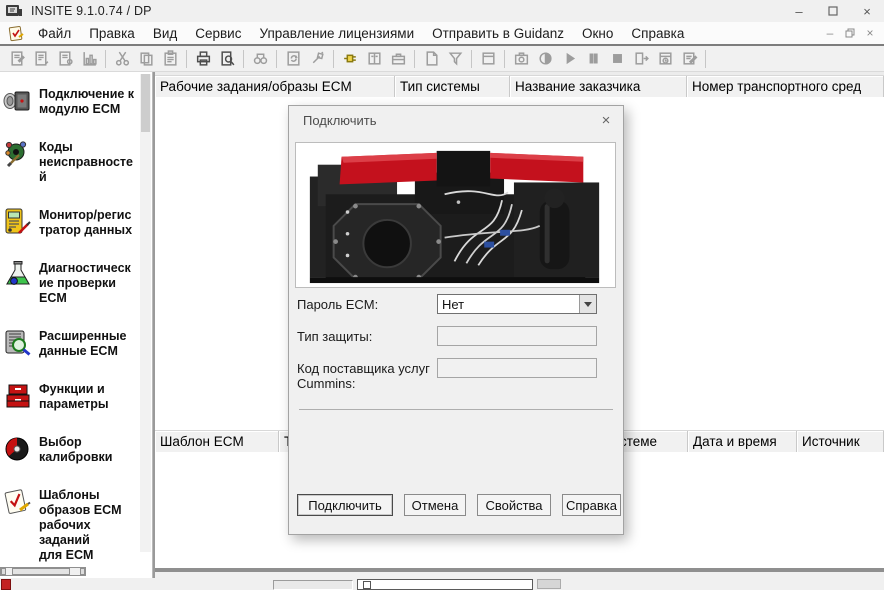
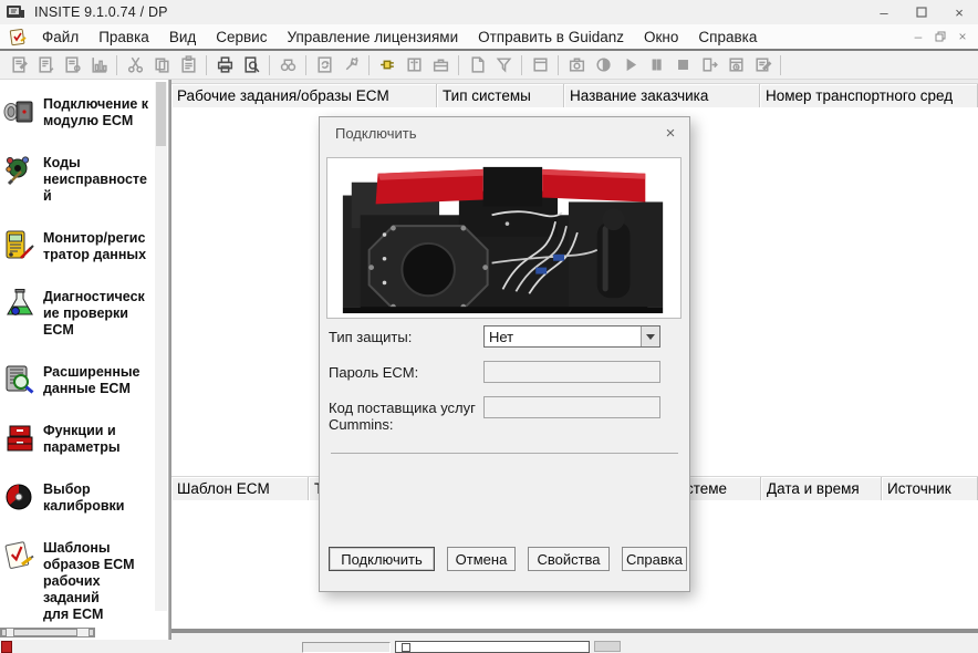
  INSITE 9.1.0.74 / DP
  –
  ×
  Файл
  Правка
  Вид
  Сервис
  Управление лицензиями
  Отправить в Guidanz
  Окно
  Справка
  –
  ×
  Подключение к
  модулю ECM
  Коды
  неисправносте
  й
  Монитор/регис
  тратор данных
  Диагностическ
  ие проверки
  ECM
  Расширенные
  данные ECM
  Функции и
  параметры
  Выбор
  калибровки
  Шаблоны
  образов ECM
  рабочих
  заданий
  для ECM
  Рабочие задания/образы ECM
  Тип системы
  Название заказчика
  Номер транспортного сред
  Шаблон ECM
  Дата и время
  Источник
  Подключить
  ×
- Пароль ECM:
+ Тип защиты:
  Нет
- Тип защиты:
+ Пароль ECM:
  Код поставщика услуг
  Cummins:
  Подключить
  Отмена
  Свойства
  Справка
